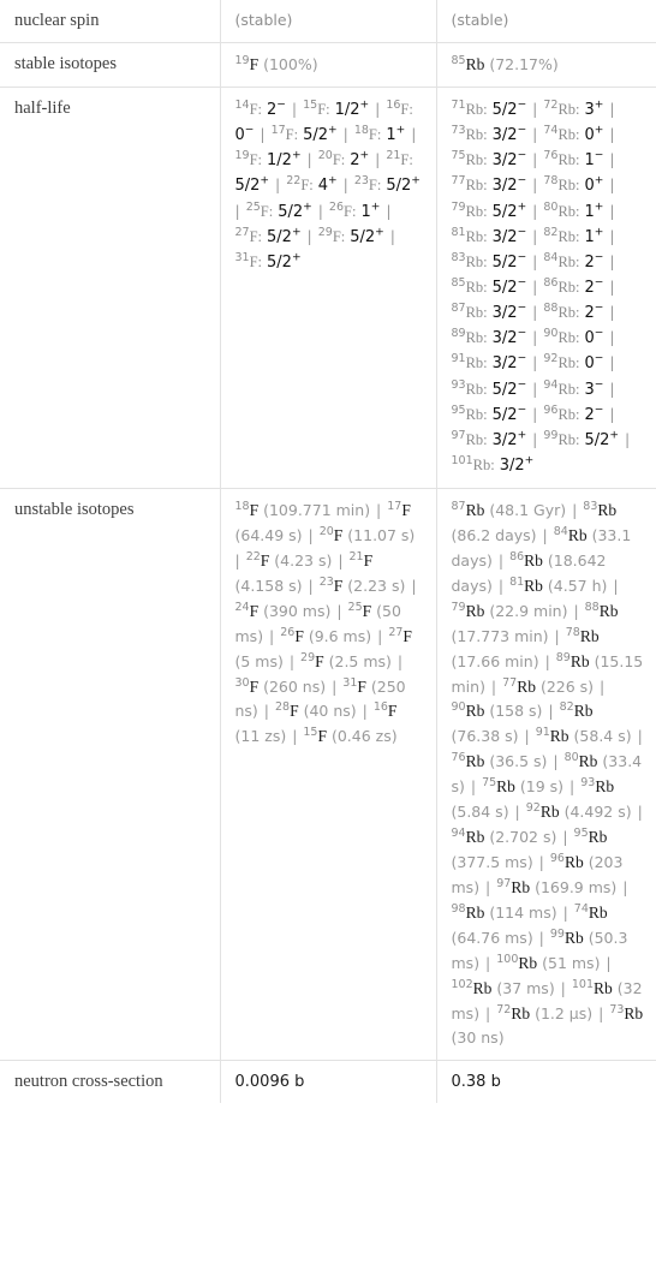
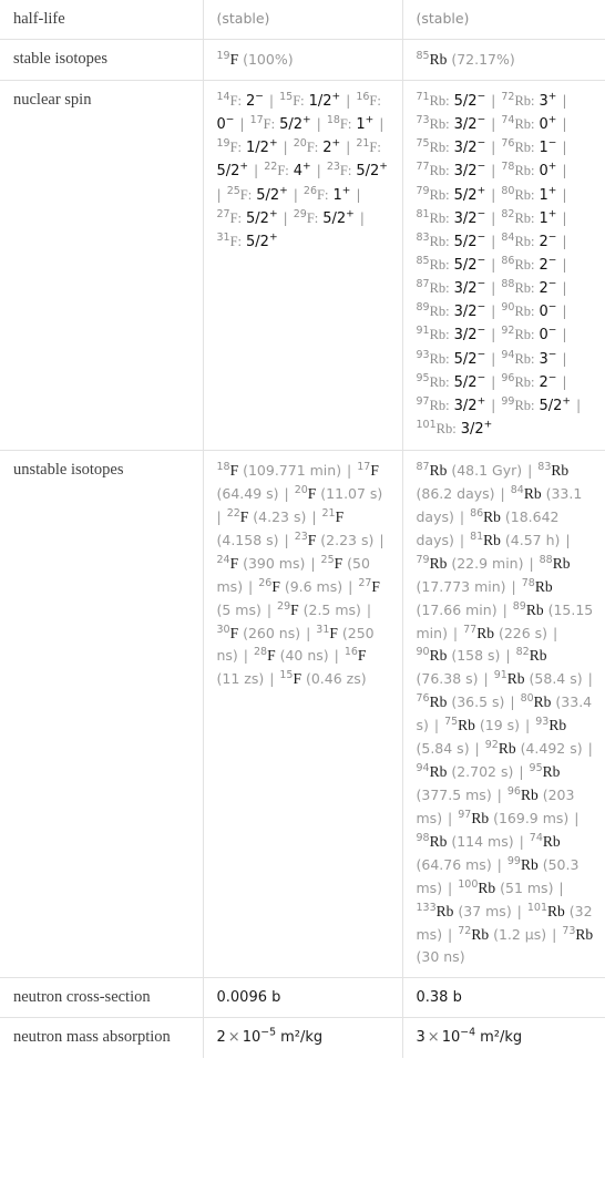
- nuclear spin	(stable)	(stable)
+ half-life	(stable)	(stable)
  stable isotopes	19F (100%)	85Rb (72.17%)
- half-life	14F: 2− | 15F: 1/2+ | 16F: 0− | 17F: 5/2+ | 18F: 1+ | 19F: 1/2+ | 20F: 2+ | 21F: 5/2+ | 22F: 4+ | 23F: 5/2+ | 25F: 5/2+ | 26F: 1+ | 27F: 5/2+ | 29F: 5/2+ | 31F: 5/2+	71Rb: 5/2− | 72Rb: 3+ | 73Rb: 3/2− | 74Rb: 0+ | 75Rb: 3/2− | 76Rb: 1− | 77Rb: 3/2− | 78Rb: 0+ | 79Rb: 5/2+ | 80Rb: 1+ | 81Rb: 3/2− | 82Rb: 1+ | 83Rb: 5/2− | 84Rb: 2− | 85Rb: 5/2− | 86Rb: 2− | 87Rb: 3/2− | 88Rb: 2− | 89Rb: 3/2− | 90Rb: 0− | 91Rb: 3/2− | 92Rb: 0− | 93Rb: 5/2− | 94Rb: 3− | 95Rb: 5/2− | 96Rb: 2− | 97Rb: 3/2+ | 99Rb: 5/2+ | 101Rb: 3/2+
+ nuclear spin	14F: 2− | 15F: 1/2+ | 16F: 0− | 17F: 5/2+ | 18F: 1+ | 19F: 1/2+ | 20F: 2+ | 21F: 5/2+ | 22F: 4+ | 23F: 5/2+ | 25F: 5/2+ | 26F: 1+ | 27F: 5/2+ | 29F: 5/2+ | 31F: 5/2+	71Rb: 5/2− | 72Rb: 3+ | 73Rb: 3/2− | 74Rb: 0+ | 75Rb: 3/2− | 76Rb: 1− | 77Rb: 3/2− | 78Rb: 0+ | 79Rb: 5/2+ | 80Rb: 1+ | 81Rb: 3/2− | 82Rb: 1+ | 83Rb: 5/2− | 84Rb: 2− | 85Rb: 5/2− | 86Rb: 2− | 87Rb: 3/2− | 88Rb: 2− | 89Rb: 3/2− | 90Rb: 0− | 91Rb: 3/2− | 92Rb: 0− | 93Rb: 5/2− | 94Rb: 3− | 95Rb: 5/2− | 96Rb: 2− | 97Rb: 3/2+ | 99Rb: 5/2+ | 101Rb: 3/2+
- unstable isotopes	18F (109.771 min) | 17F (64.49 s) | 20F (11.07 s) | 22F (4.23 s) | 21F (4.158 s) | 23F (2.23 s) | 24F (390 ms) | 25F (50 ms) | 26F (9.6 ms) | 27F (5 ms) | 29F (2.5 ms) | 30F (260 ns) | 31F (250 ns) | 28F (40 ns) | 16F (11 zs) | 15F (0.46 zs)	87Rb (48.1 Gyr) | 83Rb (86.2 days) | 84Rb (33.1 days) | 86Rb (18.642 days) | 81Rb (4.57 h) | 79Rb (22.9 min) | 88Rb (17.773 min) | 78Rb (17.66 min) | 89Rb (15.15 min) | 77Rb (226 s) | 90Rb (158 s) | 82Rb (76.38 s) | 91Rb (58.4 s) | 76Rb (36.5 s) | 80Rb (33.4 s) | 75Rb (19 s) | 93Rb (5.84 s) | 92Rb (4.492 s) | 94Rb (2.702 s) | 95Rb (377.5 ms) | 96Rb (203 ms) | 97Rb (169.9 ms) | 98Rb (114 ms) | 74Rb (64.76 ms) | 99Rb (50.3 ms) | 100Rb (51 ms) | 102Rb (37 ms) | 101Rb (32 ms) | 72Rb (1.2 µs) | 73Rb (30 ns)
+ unstable isotopes	18F (109.771 min) | 17F (64.49 s) | 20F (11.07 s) | 22F (4.23 s) | 21F (4.158 s) | 23F (2.23 s) | 24F (390 ms) | 25F (50 ms) | 26F (9.6 ms) | 27F (5 ms) | 29F (2.5 ms) | 30F (260 ns) | 31F (250 ns) | 28F (40 ns) | 16F (11 zs) | 15F (0.46 zs)	87Rb (48.1 Gyr) | 83Rb (86.2 days) | 84Rb (33.1 days) | 86Rb (18.642 days) | 81Rb (4.57 h) | 79Rb (22.9 min) | 88Rb (17.773 min) | 78Rb (17.66 min) | 89Rb (15.15 min) | 77Rb (226 s) | 90Rb (158 s) | 82Rb (76.38 s) | 91Rb (58.4 s) | 76Rb (36.5 s) | 80Rb (33.4 s) | 75Rb (19 s) | 93Rb (5.84 s) | 92Rb (4.492 s) | 94Rb (2.702 s) | 95Rb (377.5 ms) | 96Rb (203 ms) | 97Rb (169.9 ms) | 98Rb (114 ms) | 74Rb (64.76 ms) | 99Rb (50.3 ms) | 100Rb (51 ms) | 133Rb (37 ms) | 101Rb (32 ms) | 72Rb (1.2 µs) | 73Rb (30 ns)
  neutron cross-section	0.0096 b	0.38 b
+ neutron mass absorption	2 × 10−5 m²/kg	3 × 10−4 m²/kg
